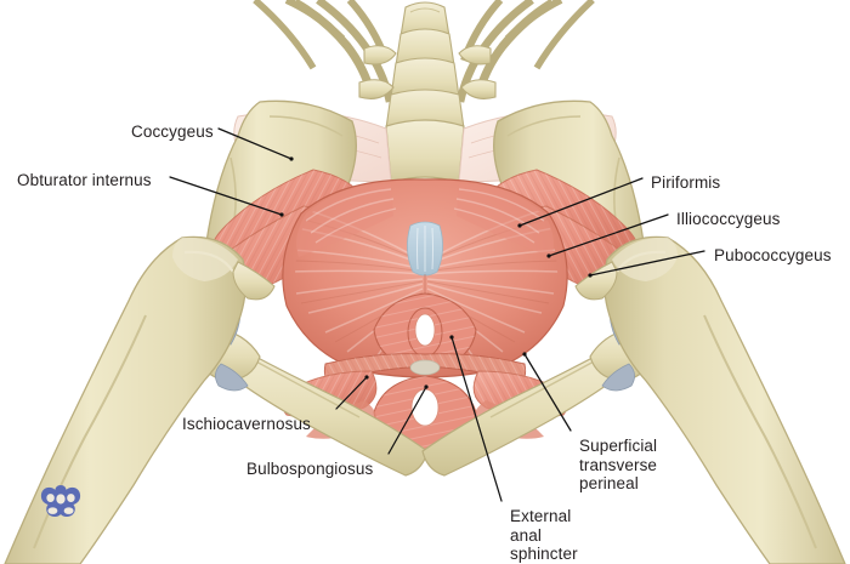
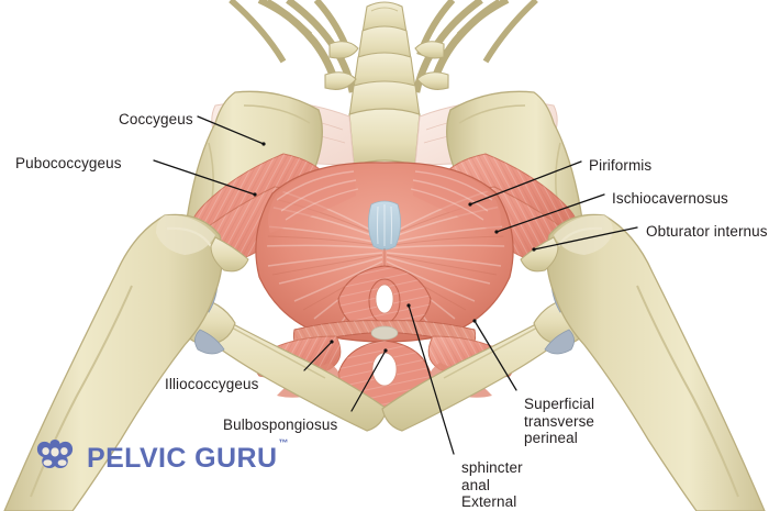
  Coccygeus
- Obturator internus
+ Pubococcygeus
  Piriformis
- Illiococcygeus
+ Ischiocavernosus
- Pubococcygeus
+ Obturator internus
- Ischiocavernosus
+ Illiococcygeus
  Bulbospongiosus
  Superficial
  transverse
  perineal
- External
+ sphincter
  anal
- sphincter
+ External
+ PELVIC GURU™
